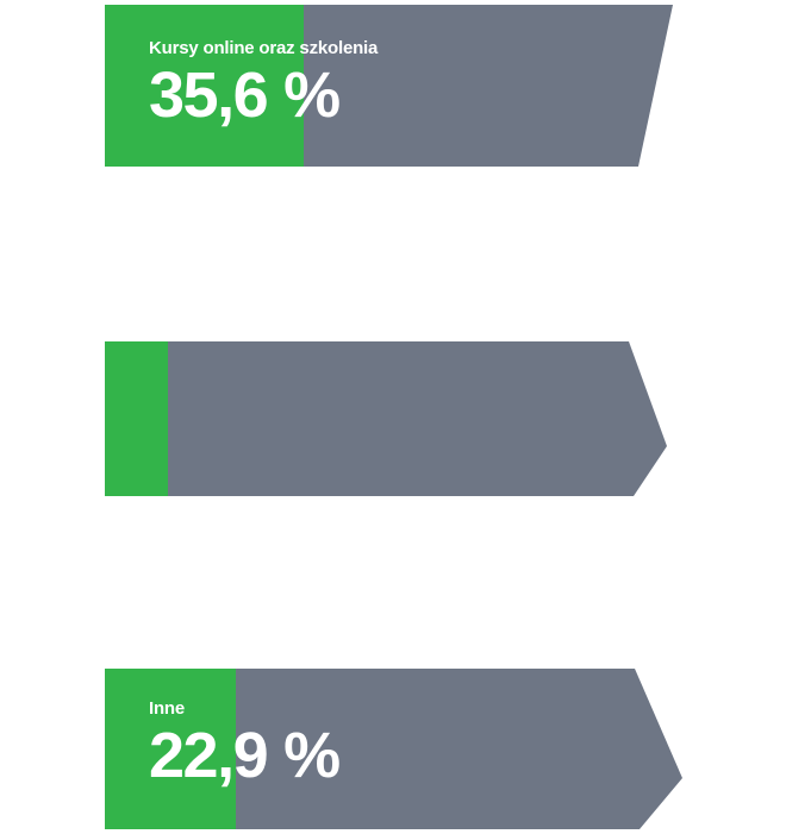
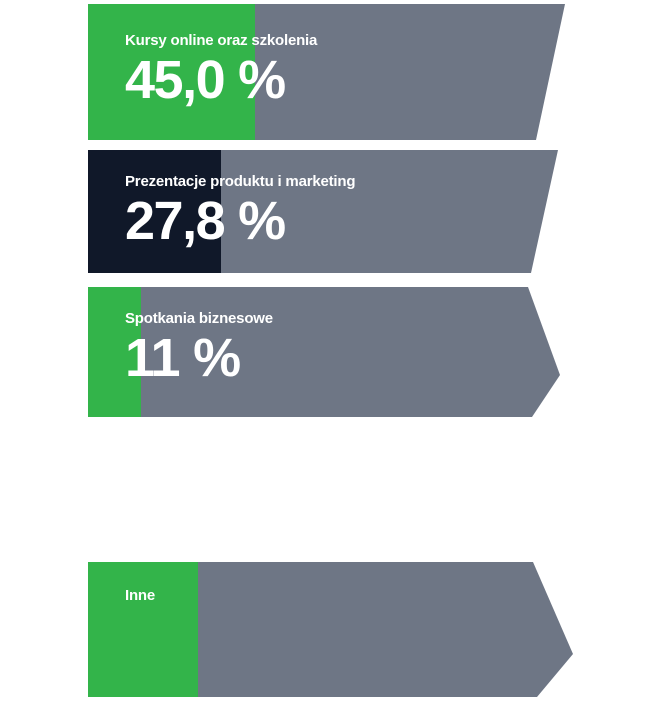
  Kursy online oraz szkolenia
- 35,6 %
+ 45,0 %
+ Prezentacje produktu i marketing
+ 27,8 %
+ Spotkania biznesowe
+ 11 %
  Inne
- 22,9 %
